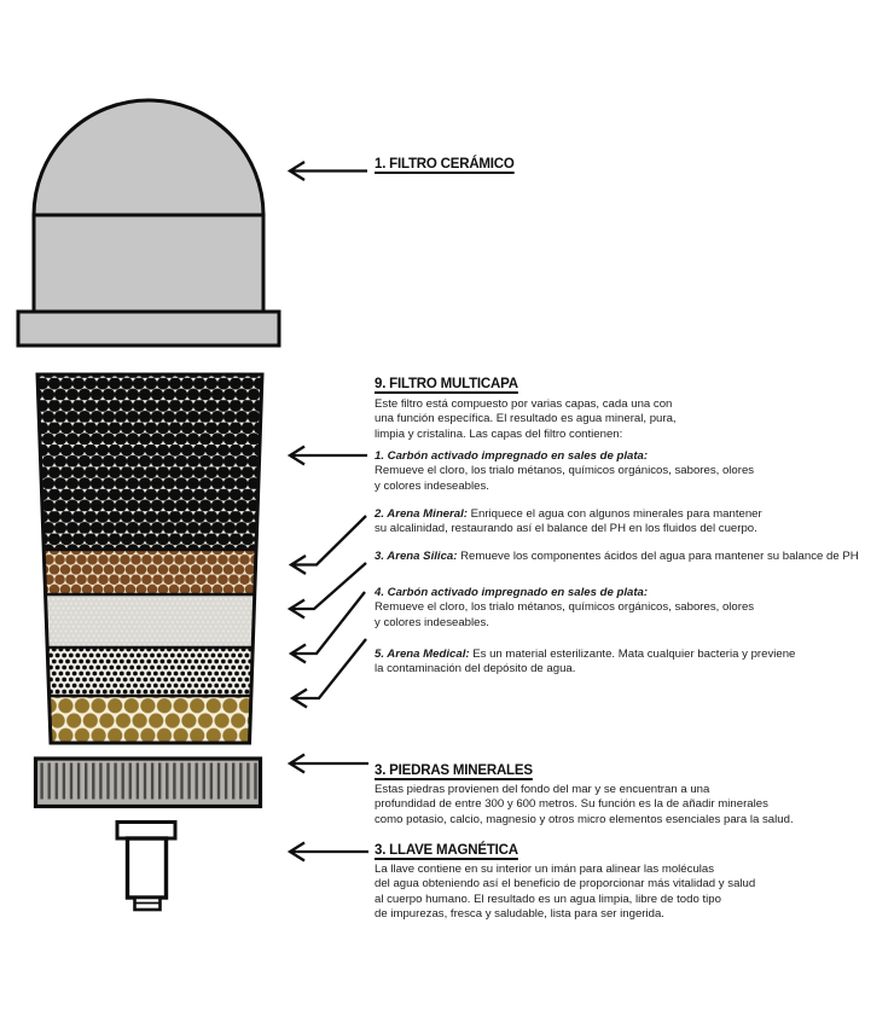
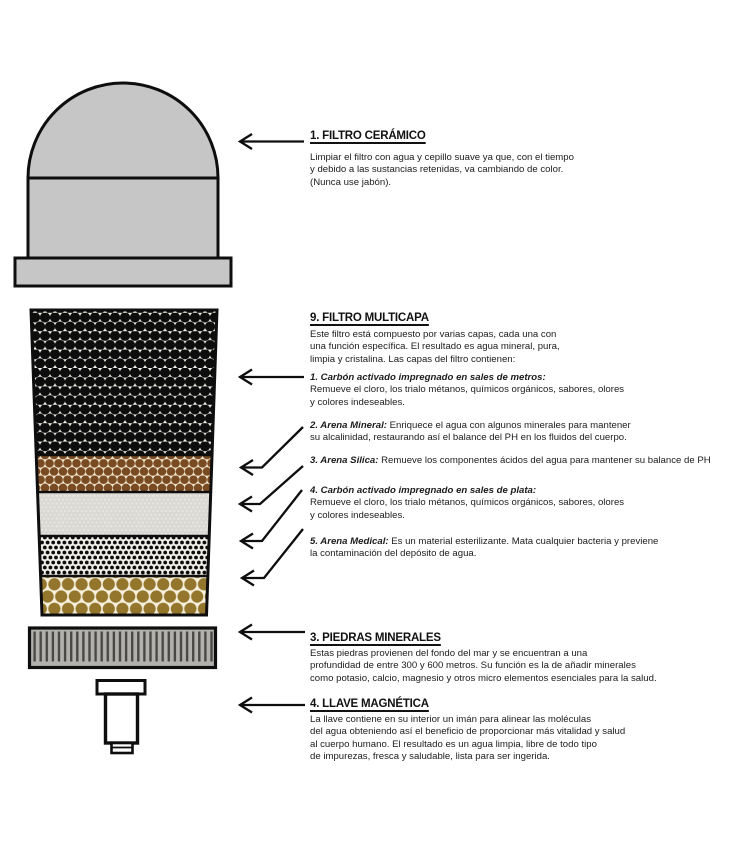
  1. FILTRO CERÁMICO
+ Limpiar el filtro con agua y cepillo suave ya que, con el tiempo
+ y debido a las sustancias retenidas, va cambiando de color.
+ (Nunca use jabón).
  9. FILTRO MULTICAPA
  Este filtro está compuesto por varias capas, cada una con
  una función específica. El resultado es agua mineral, pura,
  limpia y cristalina. Las capas del filtro contienen:
- 1. Carbón activado impregnado en sales de plata:
+ 1. Carbón activado impregnado en sales de metros:
  Remueve el cloro, los trialo métanos, químicos orgánicos, sabores, olores
  y colores indeseables.
  2. Arena Mineral: Enriquece el agua con algunos minerales para mantener
  su alcalinidad, restaurando así el balance del PH en los fluidos del cuerpo.
  3. Arena Silica: Remueve los componentes ácidos del agua para mantener su balance de PH
  4. Carbón activado impregnado en sales de plata:
  Remueve el cloro, los trialo métanos, químicos orgánicos, sabores, olores
  y colores indeseables.
  5. Arena Medical: Es un material esterilizante. Mata cualquier bacteria y previene
  la contaminación del depósito de agua.
  3. PIEDRAS MINERALES
  Estas piedras provienen del fondo del mar y se encuentran a una
  profundidad de entre 300 y 600 metros. Su función es la de añadir minerales
  como potasio, calcio, magnesio y otros micro elementos esenciales para la salud.
- 3. LLAVE MAGNÉTICA
+ 4. LLAVE MAGNÉTICA
  La llave contiene en su interior un imán para alinear las moléculas
  del agua obteniendo así el beneficio de proporcionar más vitalidad y salud
  al cuerpo humano. El resultado es un agua limpia, libre de todo tipo
  de impurezas, fresca y saludable, lista para ser ingerida.
